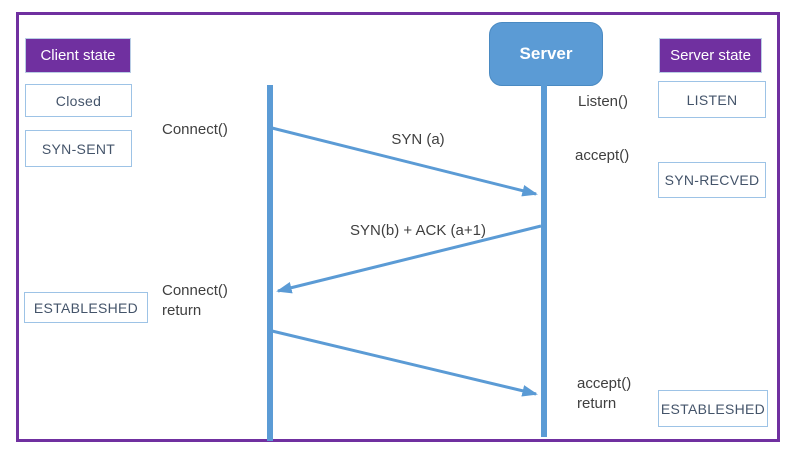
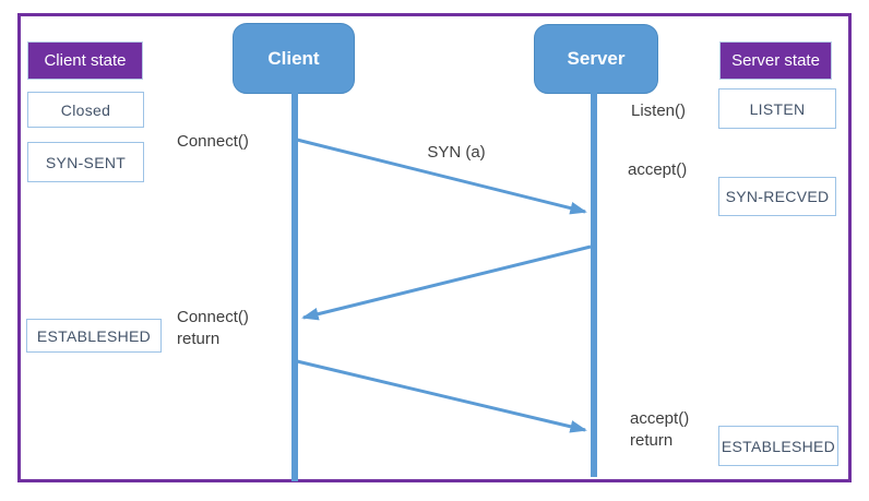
  Client state
  Closed
  SYN-SENT
  ESTABLESHED
  Server state
  LISTEN
  SYN-RECVED
  ESTABLESHED
+ Client
  Server
  Connect()
  Listen()
  accept()
  Connect()
  return
  accept()
  return
  SYN (a)
- SYN(b) + ACK (a+1)
